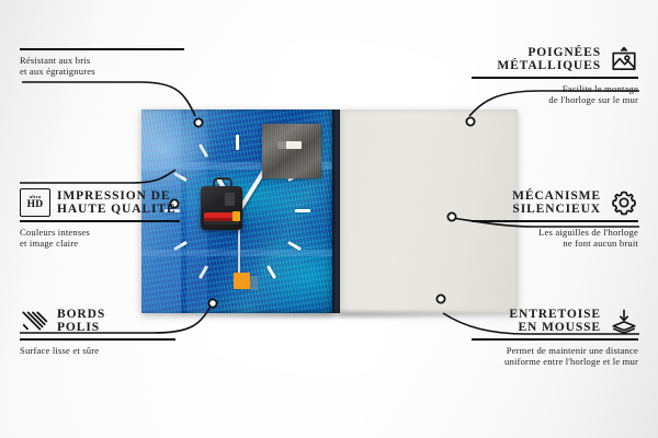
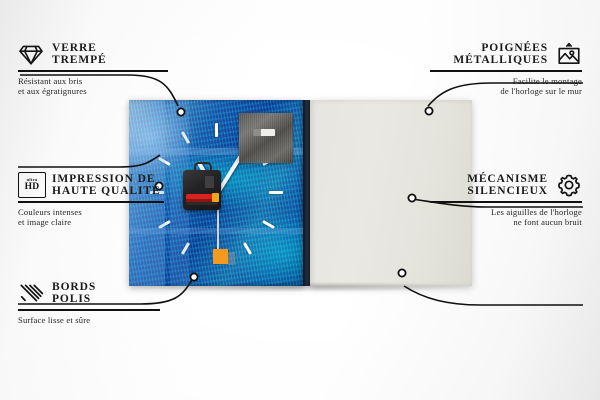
+ VERRE
+ TREMPÉ
  Résistant aux bris
  et aux égratignures
  HD
  IMPRESSION DE
  HAUTE QUALITÉ
  Couleurs intenses
  et image claire
  BORDS
  POLIS
  Surface lisse et sûre
  POIGNÉES
  MÉTALLIQUES
  Facilite le montage
  de l'horloge sur le mur
  MÉCANISME
  SILENCIEUX
  Les aiguilles de l'horloge
  ne font aucun bruit
- ENTRETOISE
- EN MOUSSE
- Permet de maintenir une distance
- uniforme entre l'horloge et le mur
